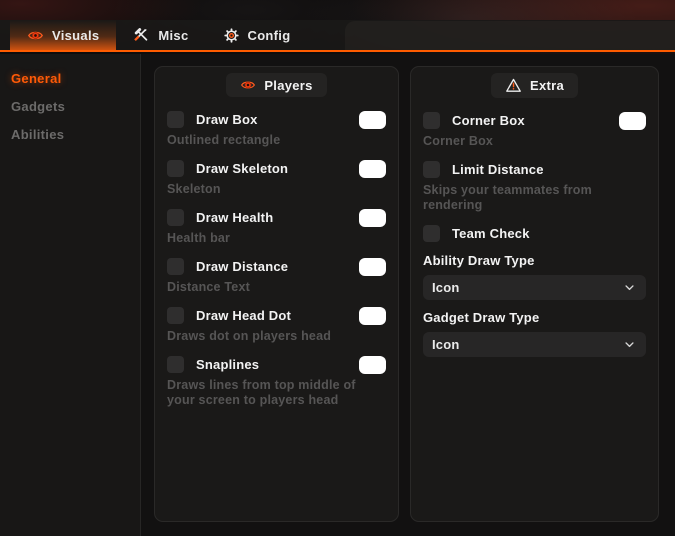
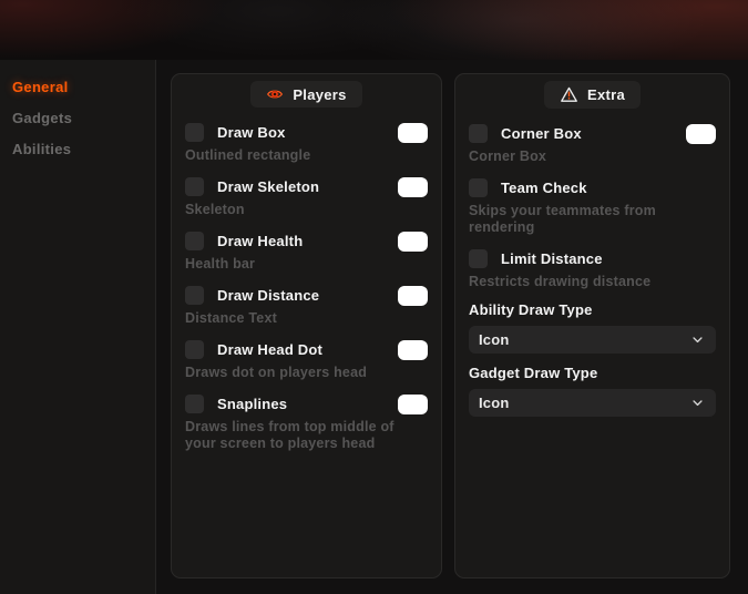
- Visuals
- Misc
- Config
  General
  Gadgets
  Abilities
  Players
  Draw Box
  Outlined rectangle
  Draw Skeleton
  Skeleton
  Draw Health
  Health bar
  Draw Distance
  Distance Text
  Draw Head Dot
  Draws dot on players head
  Snaplines
  Draws lines from top middle of your screen to players head
  Extra
  Corner Box
  Corner Box
- Limit Distance
+ Team Check
  Skips your teammates from rendering
- Team Check
+ Limit Distance
+ Restricts drawing distance
  Ability Draw Type
  Icon
  Gadget Draw Type
  Icon
